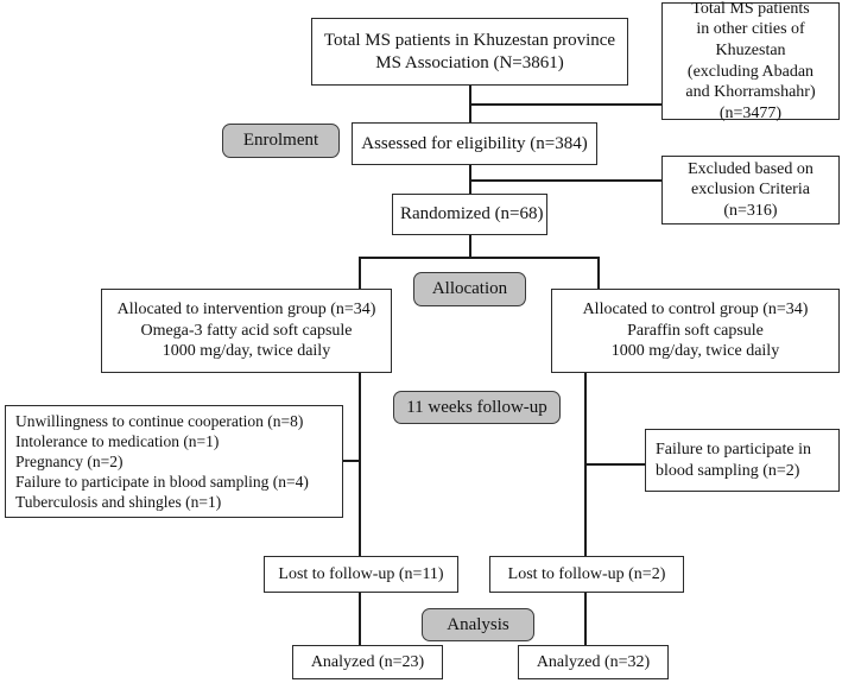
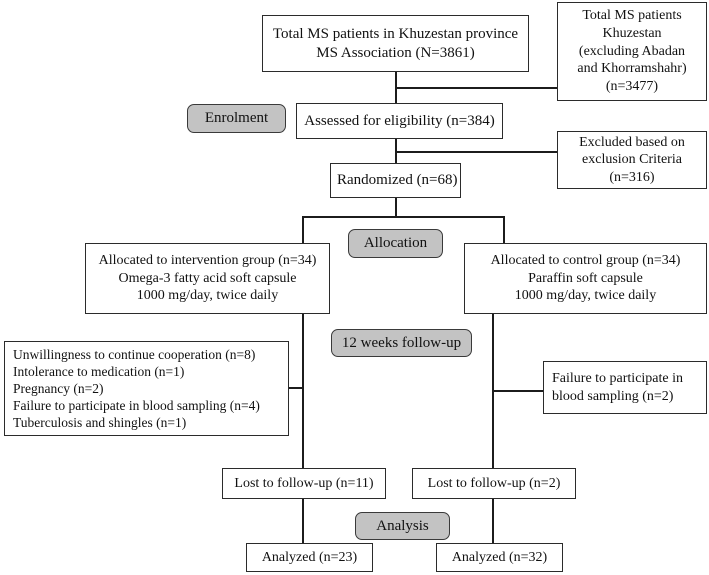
  Total MS patients in Khuzestan province
  MS Association (N=3861)
  Total MS patients
- in other cities of
  Khuzestan
  (excluding Abadan
  and Khorramshahr)
  (n=3477)
  Enrolment
  Assessed for eligibility (n=384)
  Excluded based on
  exclusion Criteria
  (n=316)
  Randomized (n=68)
  Allocation
  Allocated to intervention group (n=34)
  Omega-3 fatty acid soft capsule
  1000 mg/day, twice daily
  Allocated to control group (n=34)
  Paraffin soft capsule
  1000 mg/day, twice daily
- 11 weeks follow-up
+ 12 weeks follow-up
  Unwillingness to continue cooperation (n=8)
  Intolerance to medication (n=1)
  Pregnancy (n=2)
  Failure to participate in blood sampling (n=4)
  Tuberculosis and shingles (n=1)
  Failure to participate in
  blood sampling (n=2)
  Lost to follow-up (n=11)
  Lost to follow-up (n=2)
  Analysis
  Analyzed (n=23)
  Analyzed (n=32)
